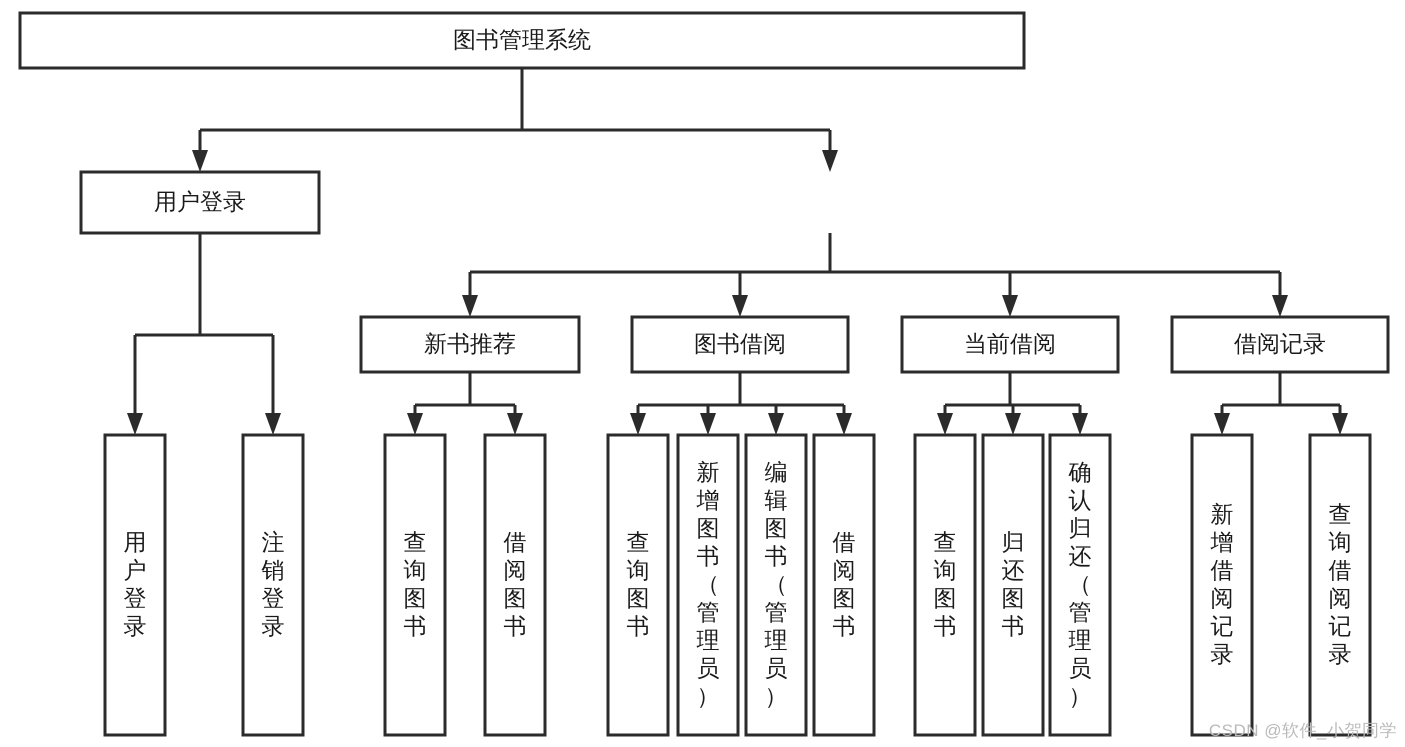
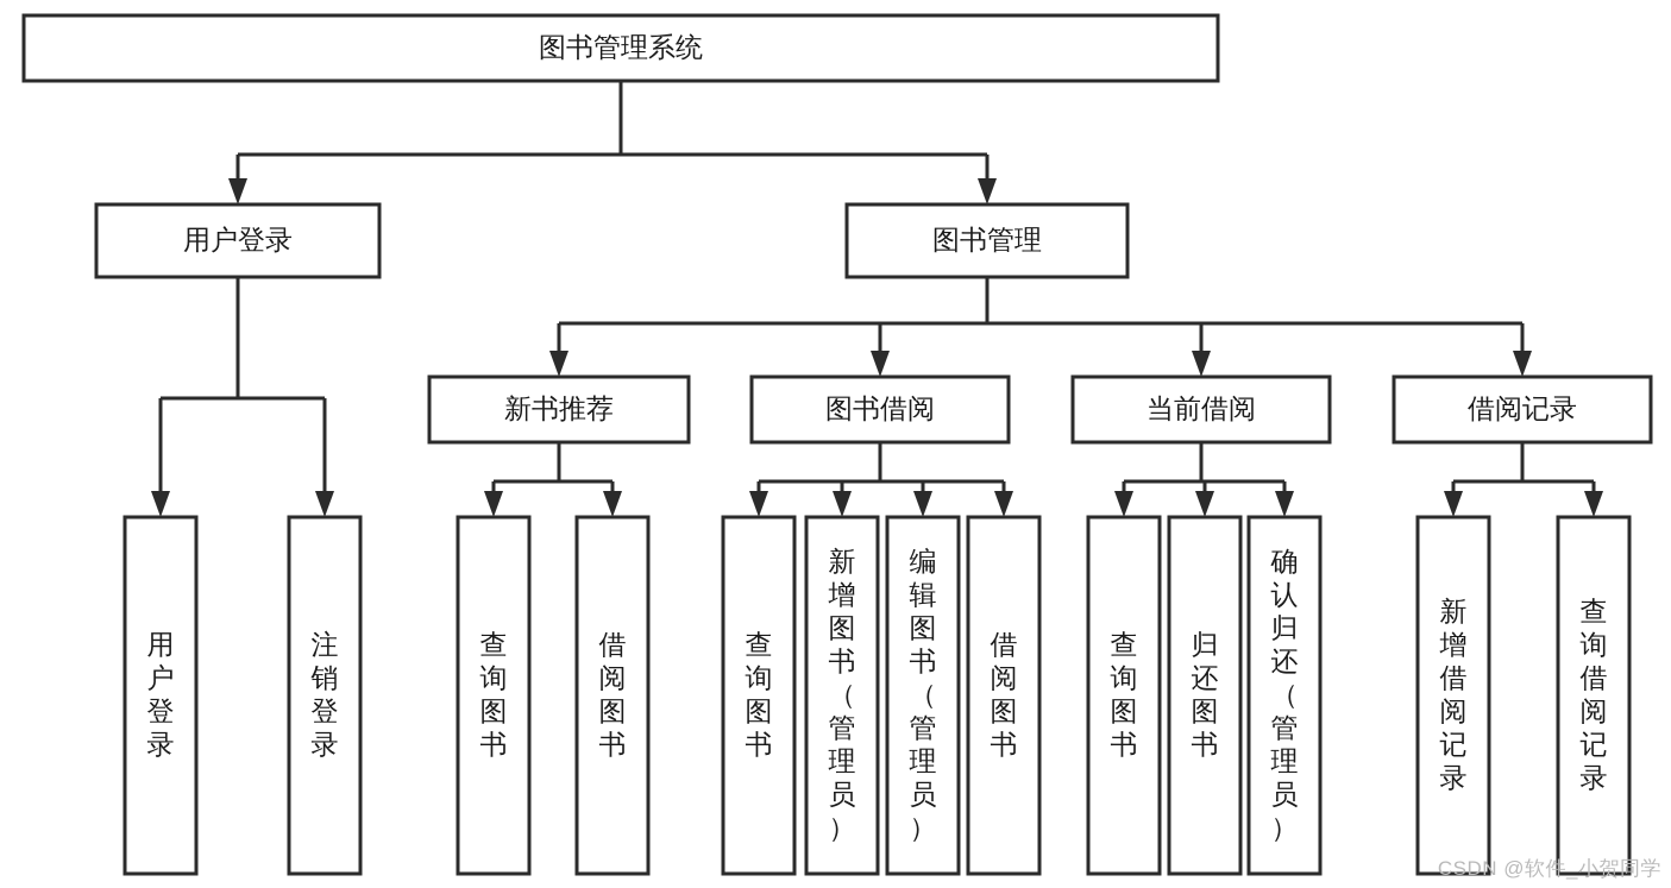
  图书管理系统
  用户登录
+ 图书管理
  新书推荐
  图书借阅
  当前借阅
  借阅记录
  用户登录
  注销登录
  查询图书
  借阅图书
  查询图书
  新增图书（管理员）
  编辑图书（管理员）
  借阅图书
  查询图书
  归还图书
  确认归还（管理员）
  新增借阅记录
  查询借阅记录
  CSDN @软件_小贺同学
